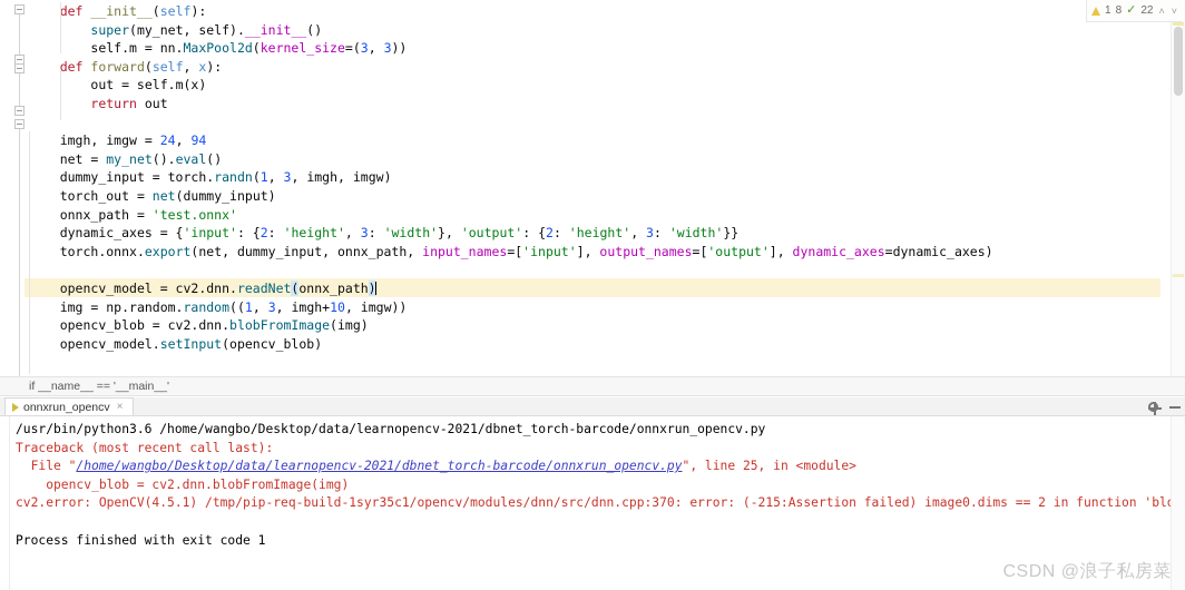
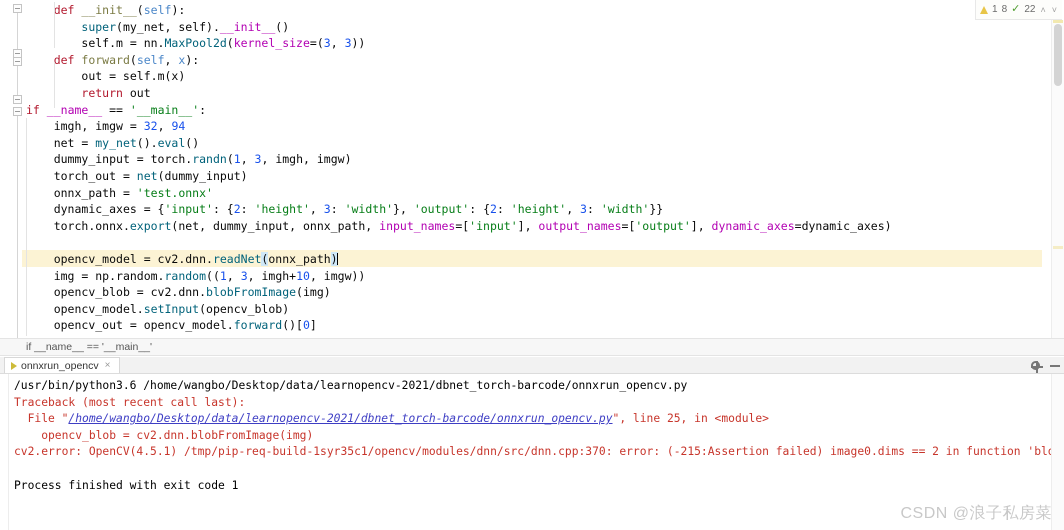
  def __init__(self):
  super(my_net, self).__init__()
  self.m = nn.MaxPool2d(kernel_size=(3, 3))
  def forward(self, x):
  out = self.m(x)
  return out
+ if __name__ == '__main__':
- imgh, imgw = 24, 94
+ imgh, imgw = 32, 94
  net = my_net().eval()
  dummy_input = torch.randn(1, 3, imgh, imgw)
  torch_out = net(dummy_input)
  onnx_path = 'test.onnx'
  dynamic_axes = {'input': {2: 'height', 3: 'width'}, 'output': {2: 'height', 3: 'width'}}
  torch.onnx.export(net, dummy_input, onnx_path, input_names=['input'], output_names=['output'], dynamic_axes=dynamic_axes)
  opencv_model = cv2.dnn.readNet(onnx_path)
  img = np.random.random((1, 3, imgh+10, imgw))
  opencv_blob = cv2.dnn.blobFromImage(img)
  opencv_model.setInput(opencv_blob)
+ opencv_out = opencv_model.forward()[0]
  1
  8
  ✓
  22
  ˄
  ˅
  if __name__ == '__main__'
  onnxrun_opencv
  ×
  /usr/bin/python3.6 /home/wangbo/Desktop/data/learnopencv-2021/dbnet_torch-barcode/onnxrun_opencv.py
  Traceback (most recent call last):
  File "/home/wangbo/Desktop/data/learnopencv-2021/dbnet_torch-barcode/onnxrun_opencv.py", line 25, in <module>
  opencv_blob = cv2.dnn.blobFromImage(img)
  cv2.error: OpenCV(4.5.1) /tmp/pip-req-build-1syr35c1/opencv/modules/dnn/src/dnn.cpp:370: error: (-215:Assertion failed) image0.dims == 2 in function 'bl
  Process finished with exit code 1
  CSDN @浪子私房菜
